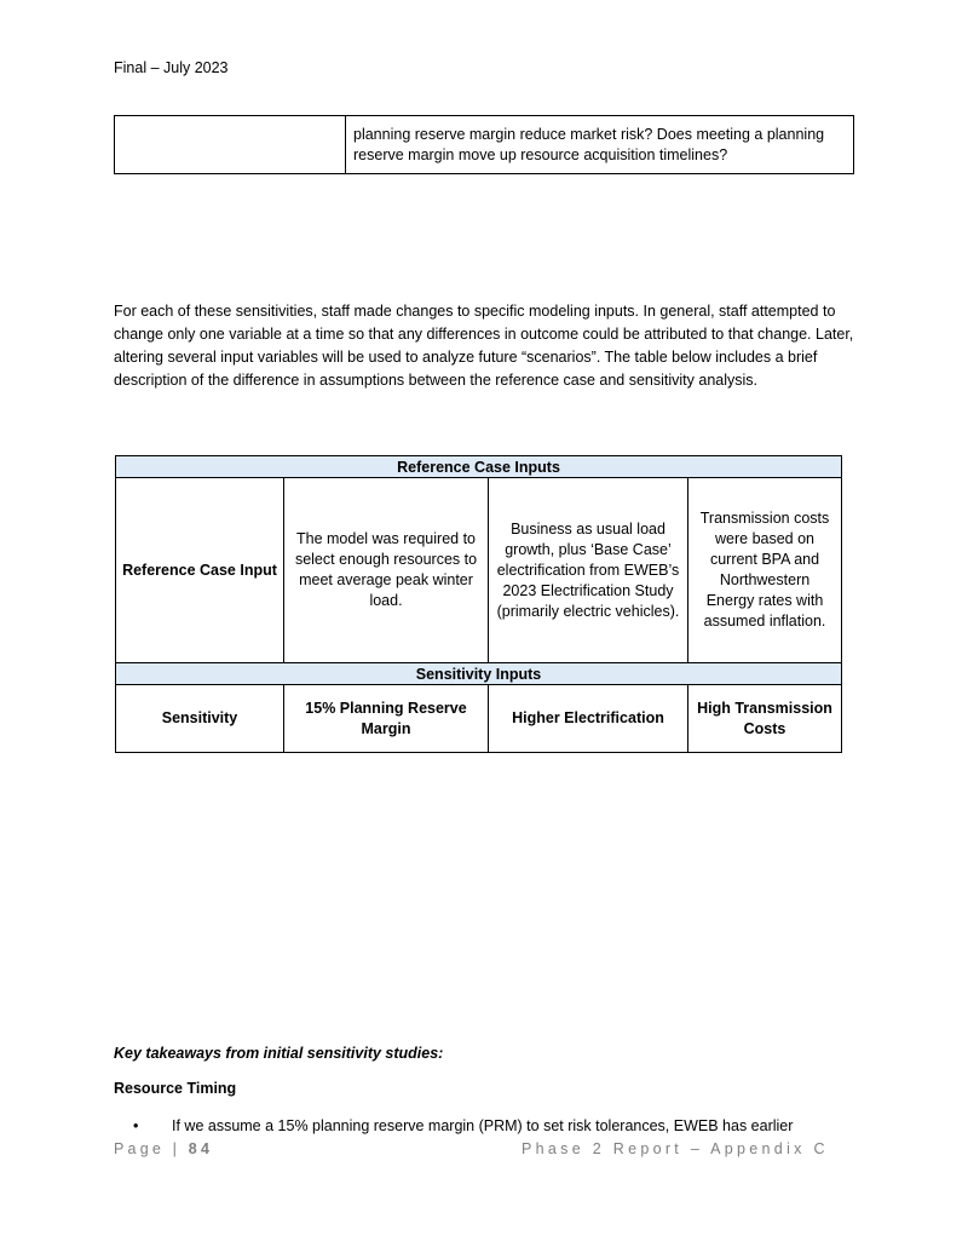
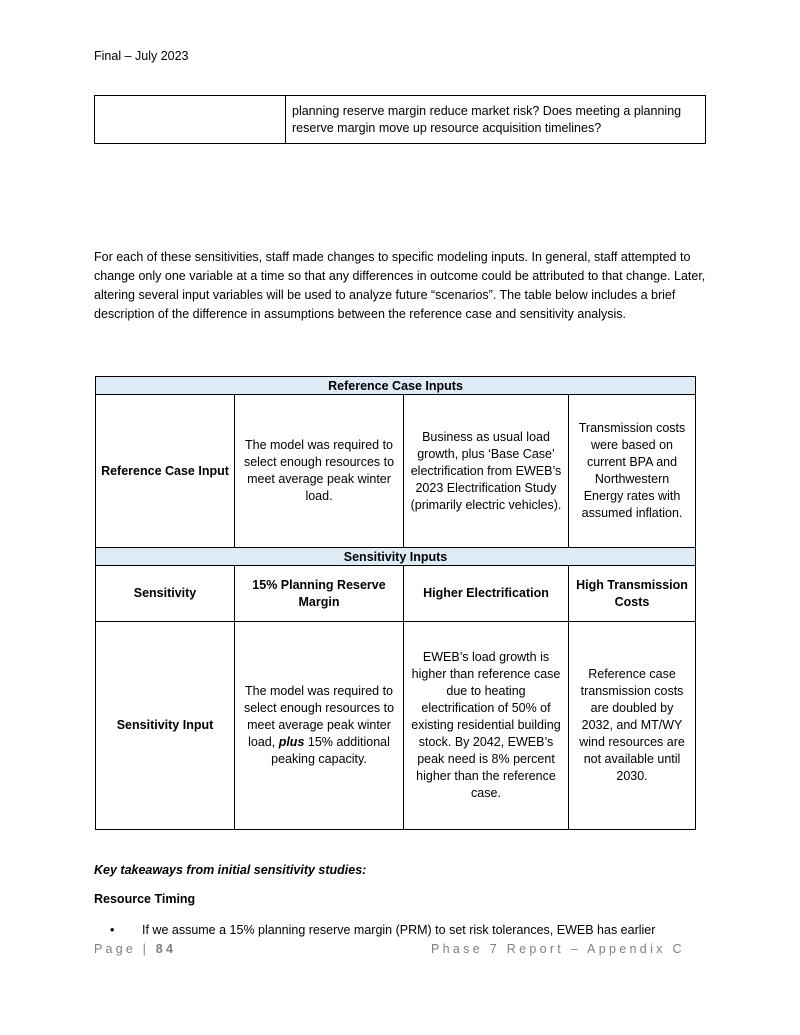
  Final – July 2023
  	planning reserve margin reduce market risk? Does meeting a planning reserve margin move up resource acquisition timelines?
  For each of these sensitivities, staff made changes to specific modeling inputs. In general, staff attempted to change only one variable at a time so that any differences in outcome could be attributed to that change. Later, altering several input variables will be used to analyze future “scenarios”. The table below includes a brief description of the difference in assumptions between the reference case and sensitivity analysis.
  Reference Case Inputs
  Reference Case Input	The model was required to select enough resources to meet average peak winter load.	Business as usual load growth, plus ‘Base Case’ electrification from EWEB’s 2023 Electrification Study (primarily electric vehicles).	Transmission costs were based on current BPA and Northwestern Energy rates with assumed inflation.
  Sensitivity Inputs
  Sensitivity	15% Planning Reserve Margin	Higher Electrification	High Transmission Costs
+ Sensitivity Input	The model was required to select enough resources to meet average peak winter load, plus 15% additional peaking capacity.	EWEB’s load growth is higher than reference case due to heating electrification of 50% of existing residential building stock. By 2042, EWEB’s peak need is 8% percent higher than the reference case.	Reference case transmission costs are doubled by 2032, and MT/WY wind resources are not available until 2030.
  Key takeaways from initial sensitivity studies:
  Resource Timing
  • If we assume a 15% planning reserve margin (PRM) to set risk tolerances, EWEB has earlier
  Page | 84
- Phase 2 Report – Appendix C
+ Phase 7 Report – Appendix C
